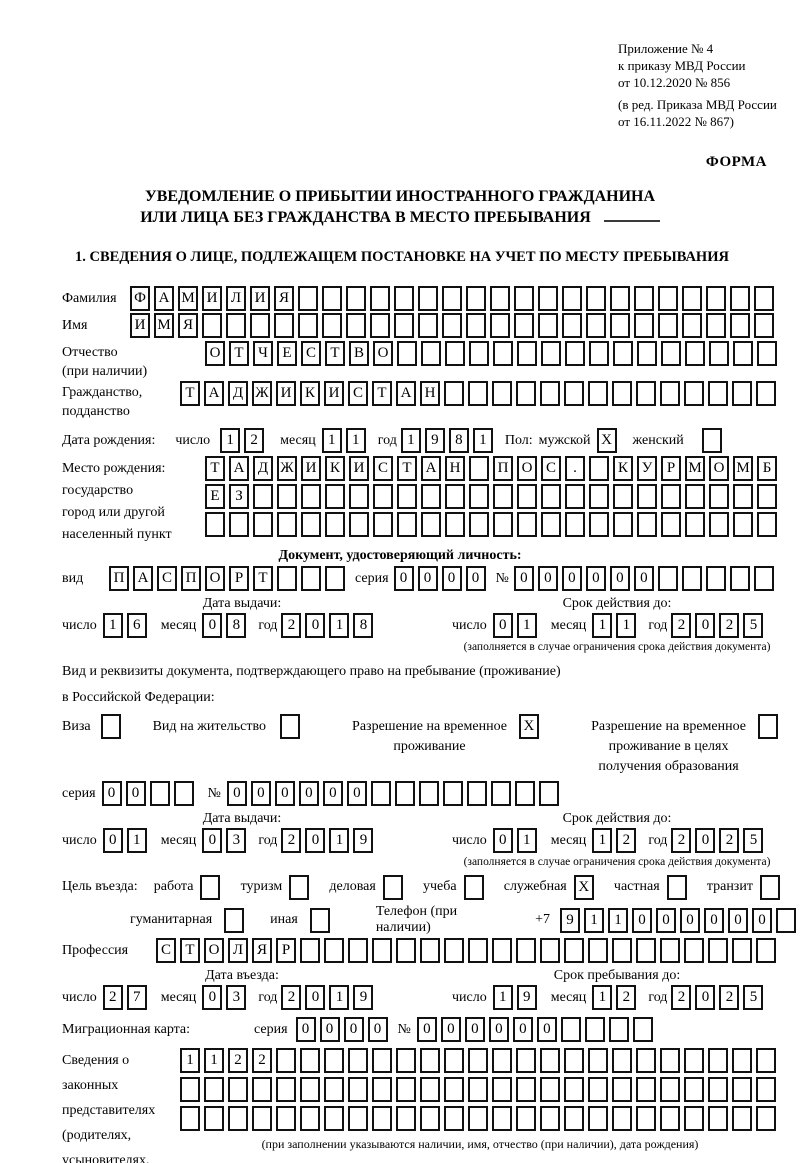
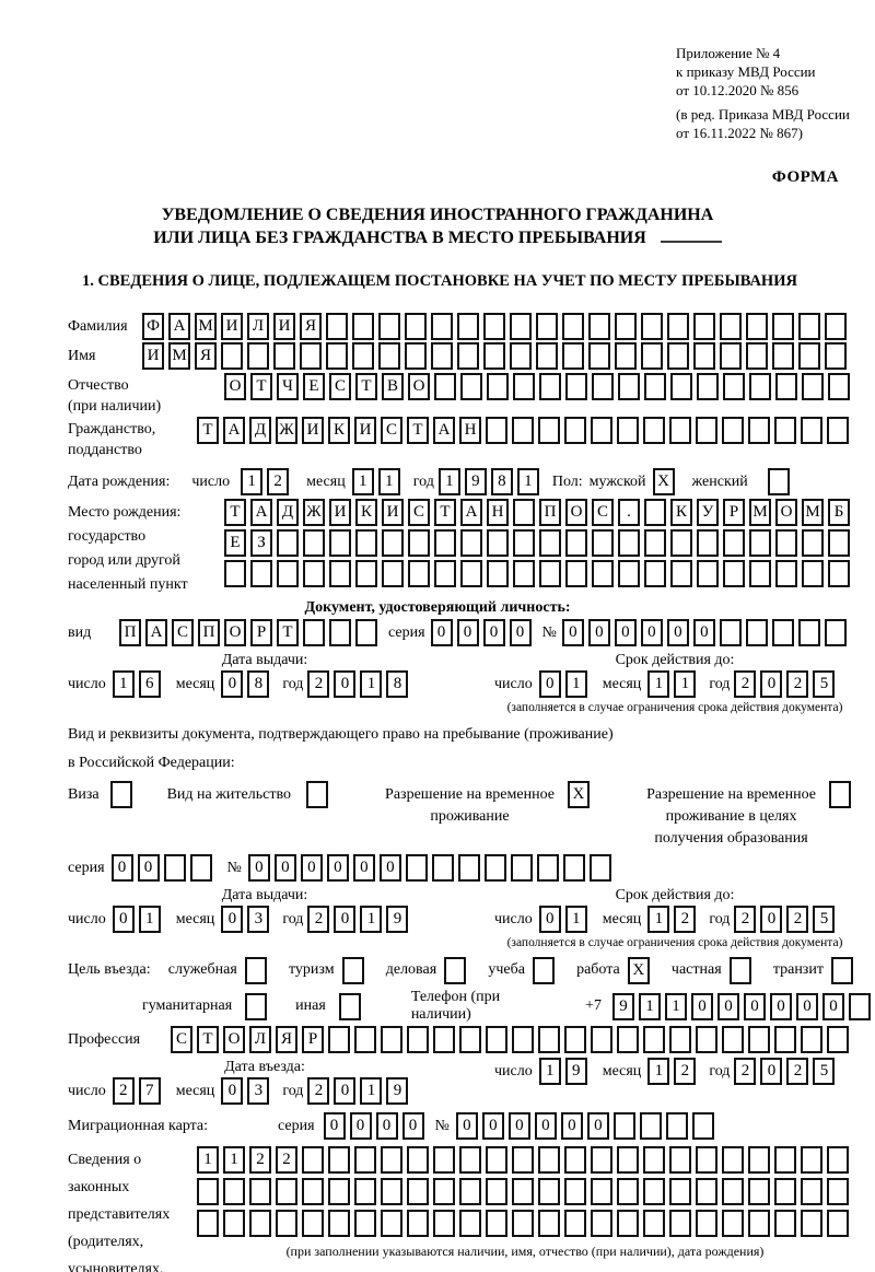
  Приложение № 4
  к приказу МВД России
  от 10.12.2020 № 856
  (в ред. Приказа МВД России
  от 16.11.2022 № 867)
  ФОРМА
- УВЕДОМЛЕНИЕ О ПРИБЫТИИ ИНОСТРАННОГО ГРАЖДАНИНА
+ УВЕДОМЛЕНИЕ О СВЕДЕНИЯ ИНОСТРАННОГО ГРАЖДАНИНА
  ИЛИ ЛИЦА БЕЗ ГРАЖДАНСТВА В МЕСТО ПРЕБЫВАНИЯ
  1. СВЕДЕНИЯ О ЛИЦЕ, ПОДЛЕЖАЩЕМ ПОСТАНОВКЕ НА УЧЕТ ПО МЕСТУ ПРЕБЫВАНИЯ
  Фамилия
  Ф А М И Л И Я
  Имя
  И М Я
  Отчество
  (при наличии)
  О Т Ч Е С Т В О
  Гражданство,
  подданство
  Т А Д Ж И К И С Т А Н
  Дата рождения:
  число
  1 2
  месяц
  1 1
  год
  1 9 8 1
  Пол:
  мужской
  X
  женский
  Место рождения:
  государство
  город или другой
  населенный пункт
  Т А Д Ж И К И С Т А Н П О С . К У Р М О М Б
  Е З
  Документ, удостоверяющий личность:
  вид
  П А С П О Р Т
  серия
  0 0 0 0
  №
  0 0 0 0 0 0
  Дата выдачи:
  число
  1 6
  месяц
  0 8
  год
  2 0 1 8
  Срок действия до:
  число
  0 1
  месяц
  1 1
  год
  2 0 2 5
  (заполняется в случае ограничения срока действия документа)
  Вид и реквизиты документа, подтверждающего право на пребывание (проживание)
  в Российской Федерации:
  Виза
  Вид на жительство
  Разрешение на временное
  проживание
  X
  Разрешение на временное
  проживание в целях
  получения образования
  серия
  0 0
  №
  0 0 0 0 0 0
  Дата выдачи:
  число
  0 1
  месяц
  0 3
  год
  2 0 1 9
  Срок действия до:
  число
  0 1
  месяц
  1 2
  год
  2 0 2 5
  (заполняется в случае ограничения срока действия документа)
  Цель въезда:
- работа
+ служебная
  туризм
  деловая
  учеба
- служебная
+ работа
  X
  частная
  транзит
  гуманитарная
  иная
  Телефон (при наличии)
  +7
  9 1 1 0 0 0 0 0 0
  Профессия
  С Т О Л Я Р
  Дата въезда:
  число
  2 7
  месяц
  0 3
  год
  2 0 1 9
- Срок пребывания до:
  число
  1 9
  месяц
  1 2
  год
  2 0 2 5
  Миграционная карта:
  серия
  0 0 0 0
  №
  0 0 0 0 0 0
  Сведения о
  законных
  представителях
  (родителях,
  усыновителях,
  1 1 2 2
  (при заполнении указываются наличии, имя, отчество (при наличии), дата рождения)
